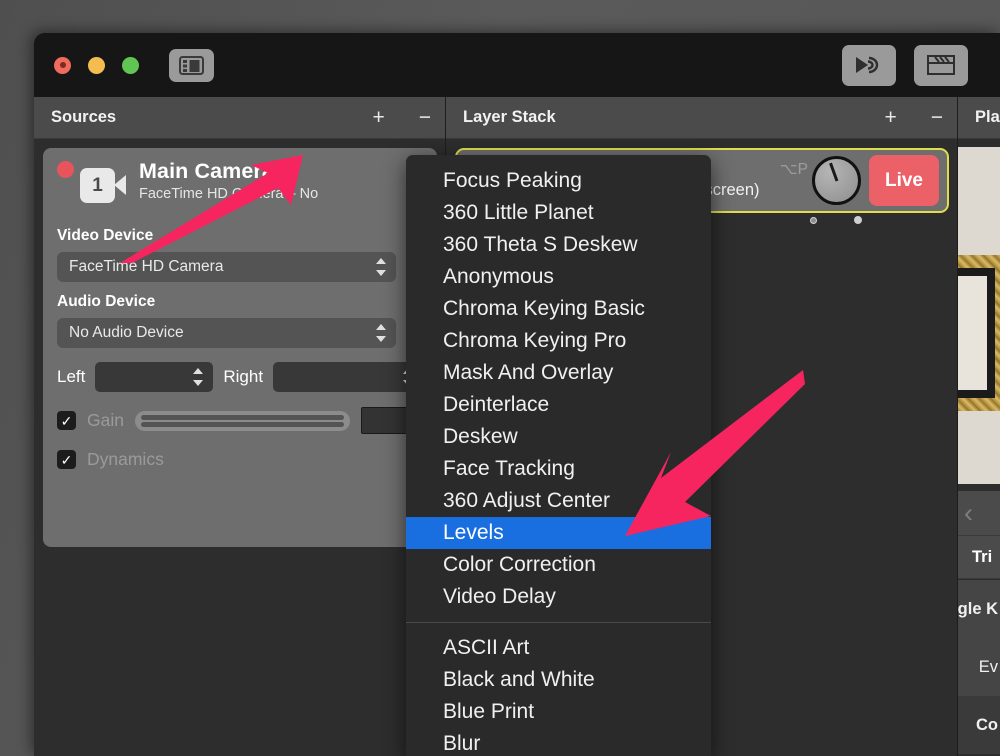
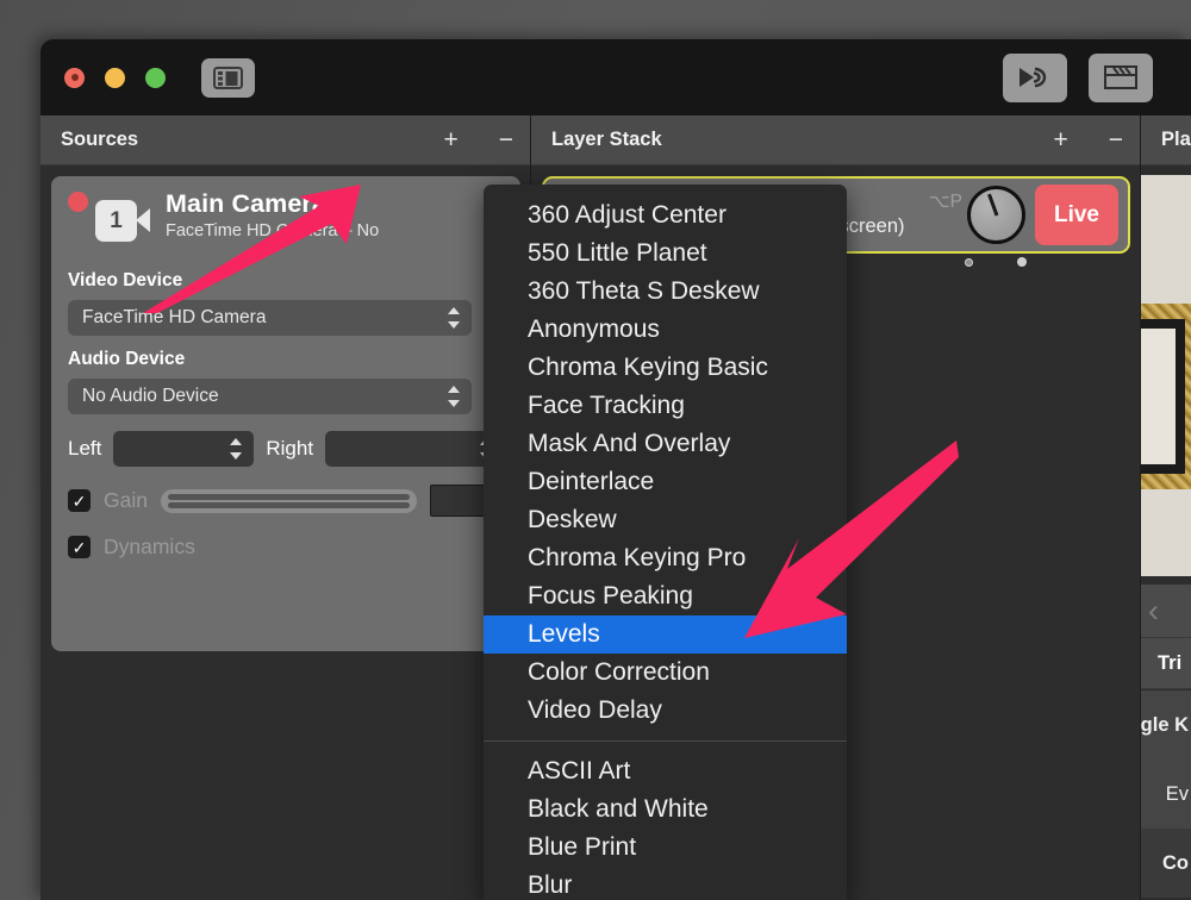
  Sources
  +
  −
  1
  Main Camer
  FaceTime HDera No
  Video Device
  FaceTime HD Camera
  Audio Device
  No Audio Device
  Left
  Right
  ✓
  Gain
  ✓
  Dynamics
  Layer Stack
  +
  −
  ⌥P
  Live
  Pla
  ‹
  Tri
  gle K
  Ev
  Co
- Focus Peaking
+ 360 Adjust Center
- 360 Little Planet
+ 550 Little Planet
  360 Theta S Deskew
  Anonymous
  Chroma Keying Basic
- Chroma Keying Pro
+ Face Tracking
  Mask And Overlay
  Deinterlace
  Deskew
- Face Tracking
+ Chroma Keying Pro
- 360 Adjust Center
+ Focus Peaking
  Levels
  Color Correction
  Video Delay
  ASCII Art
  Black and White
  Blue Print
  Blur
